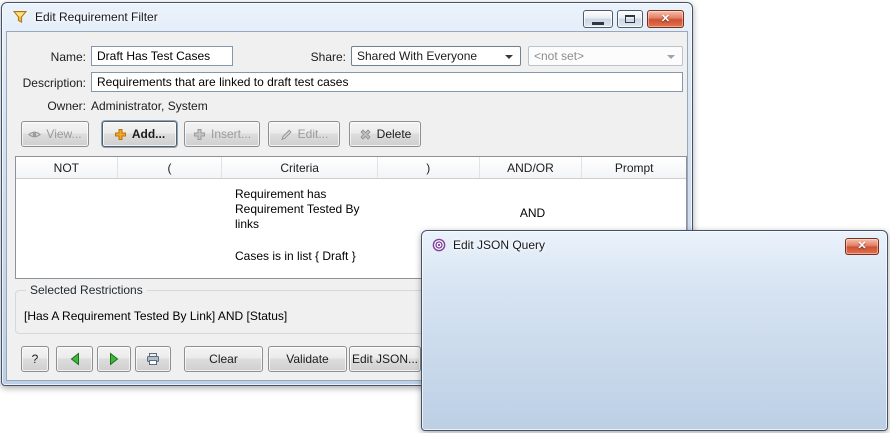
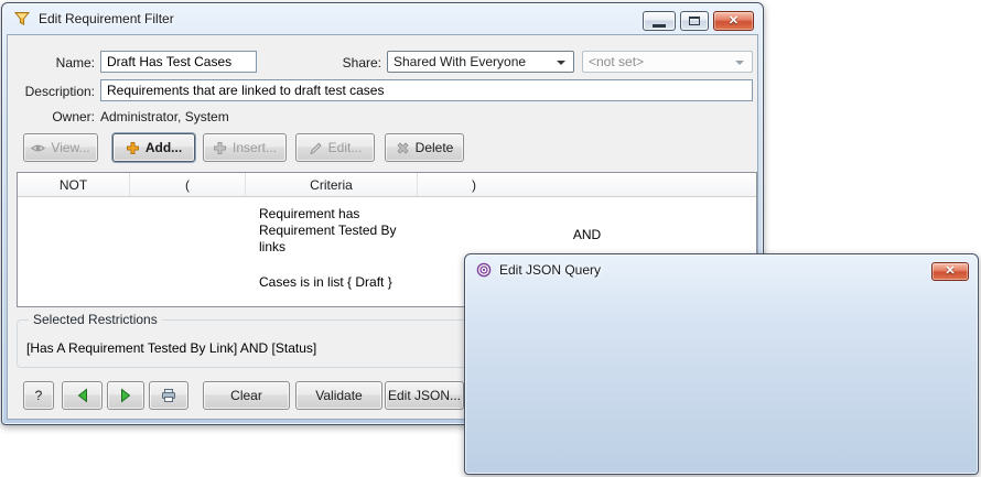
  Edit Requirement Filter
  ✕
  Name:
  Draft Has Test Cases
  Share:
  Shared With Everyone
  <not set>
  Description:
  Requirements that are linked to draft test cases
  Owner:
  Administrator, System
  View...
  Add...
  Insert...
  Edit...
  Delete
  NOT
  (
  Criteria
  )
- AND/OR
- Prompt
  Requirement has Requirement Tested By links
  AND
  Cases is in list { Draft }
  Selected Restrictions
  [Has A Requirement Tested By Link] AND [Status]
  ?
  Clear
  Validate
  Edit JSON...
  Edit JSON Query
  ✕
